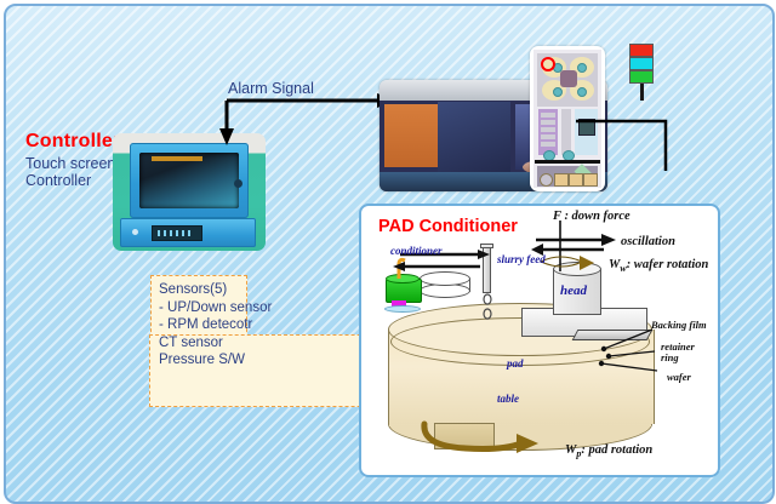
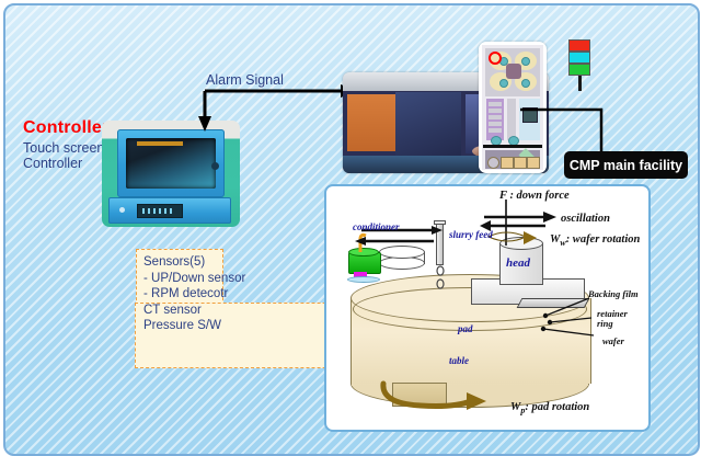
  Controlle
  Touch screen
  Controller
  Alarm Signal
+ CMP main facility
  Sensors(5)
  - UP/Down sensor
  - RPM detecotr
  CT sensor
  Pressure S/W
- PAD Conditioner
  conditioner
  slurry feed
  F : down force
  oscillation
  Ww: wafer rotation
  head
  Backing film
  retainer
  ring
  wafer
  pad
  table
  Wp: pad rotation
